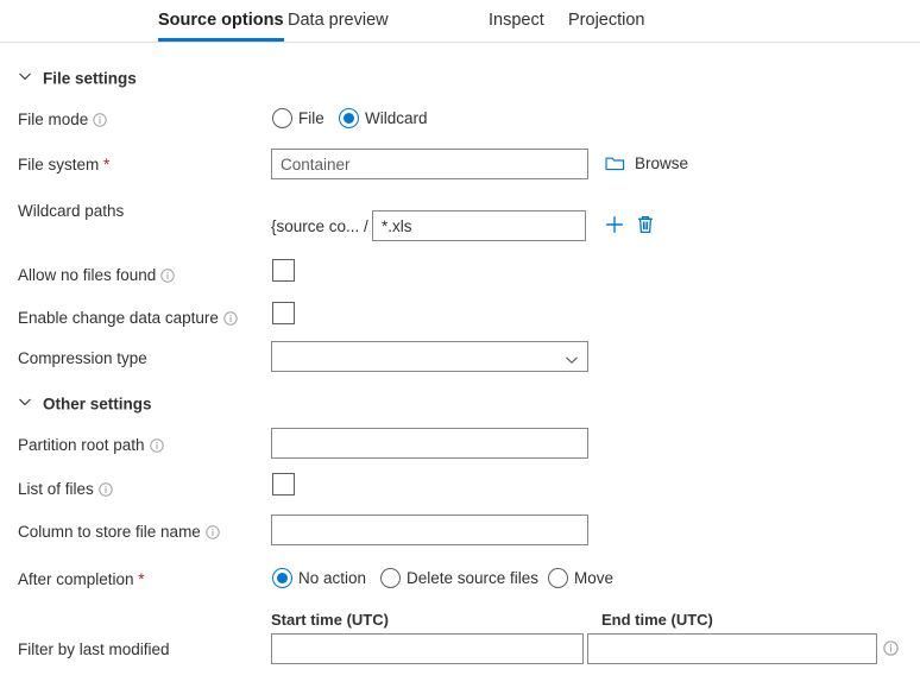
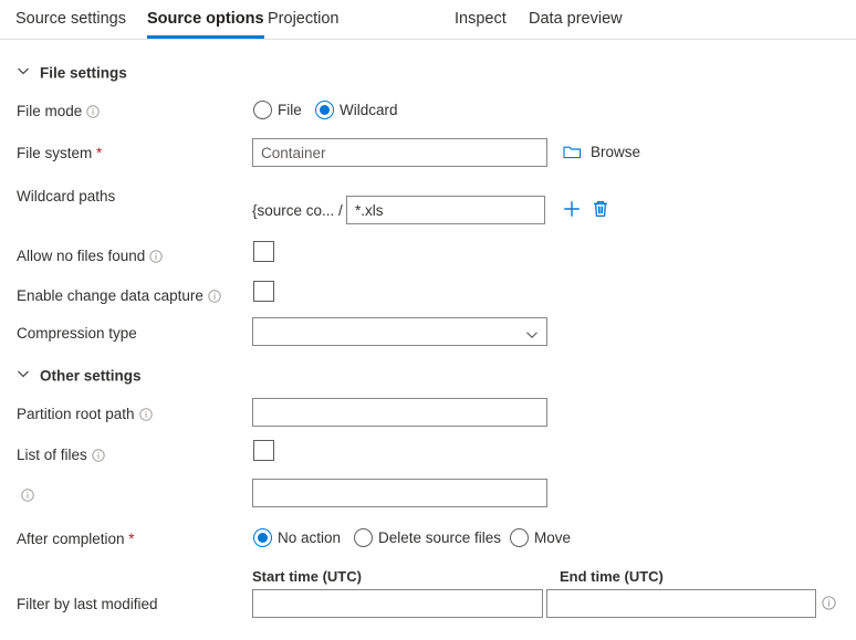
+ Source settings
  Source options
- Data preview
+ Projection
  Inspect
- Projection
+ Data preview
  File settings
  File mode
  File
  Wildcard
  File system *
  Container
  Browse
  Wildcard paths
  {source co... /
  *.xls
  Allow no files found
  Enable change data capture
  Compression type
  Other settings
  Partition root path
  List of files
- Column to store file name
  After completion *
  No action
  Delete source files
  Move
  Start time (UTC)
  End time (UTC)
  Filter by last modified
